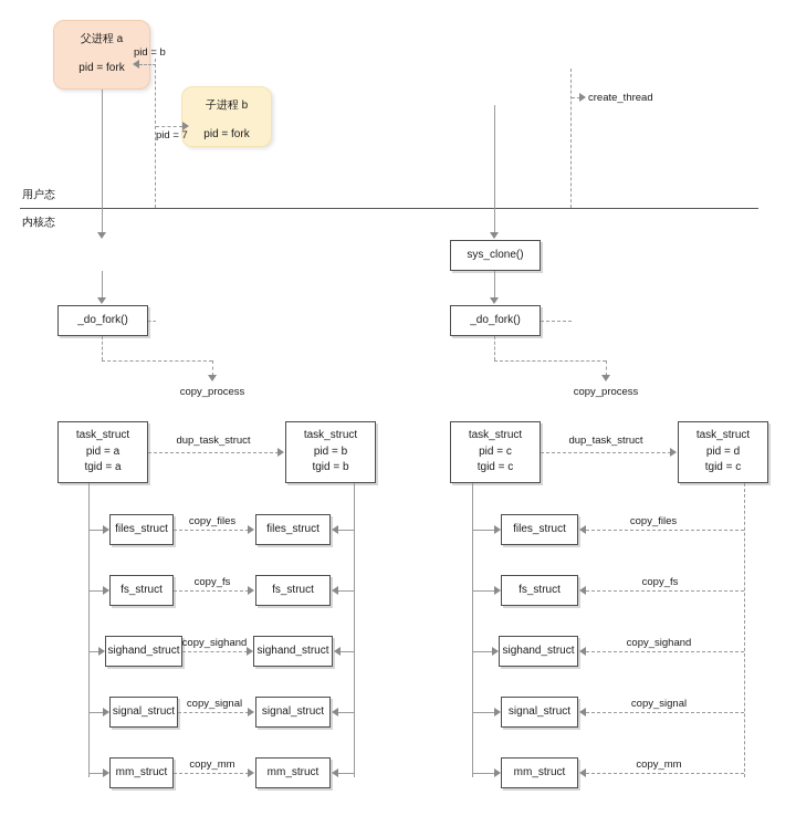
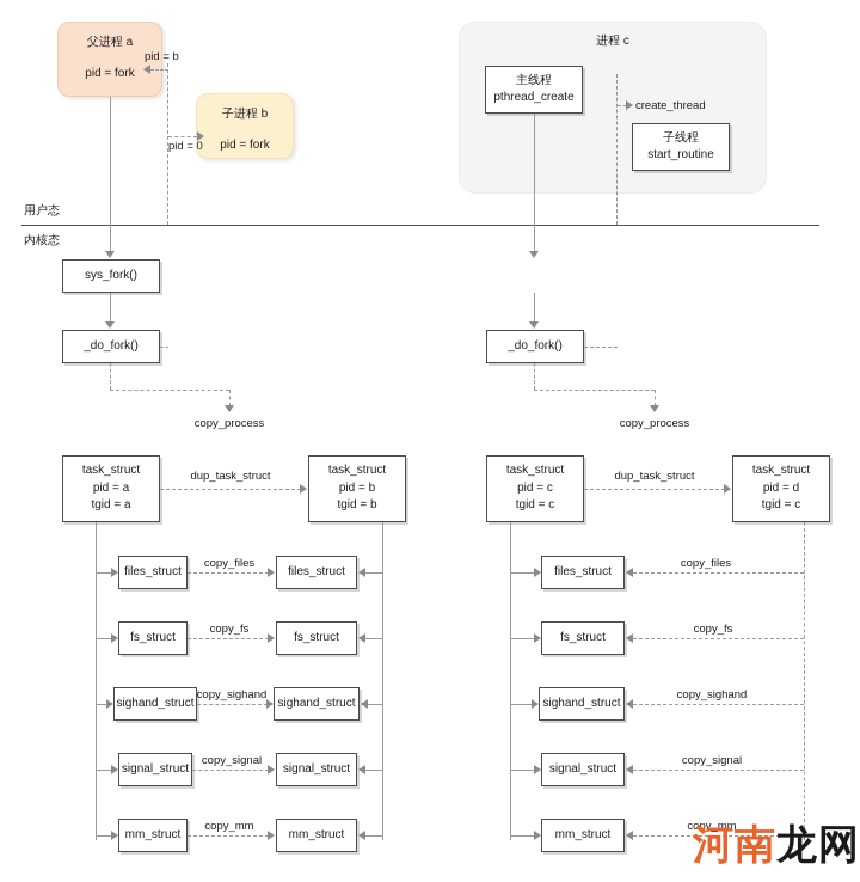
  父进程 a
  pid = fork
  子进程 b
  pid = fork
  pid = b
- pid = 7
+ pid = 0
+ 进程 c
+ 主线程
+ pthread_create
+ 子线程
+ start_routine
  create_thread
  用户态
  内核态
+ sys_fork()
  _do_fork()
  copy_process
  task_struct
  pid = a
  tgid = a
  task_struct
  pid = b
  tgid = b
  dup_task_struct
  files_struct
  copy_files
  files_struct
  fs_struct
  copy_fs
  fs_struct
  sighand_struct
  copy_sighand
  sighand_struct
  signal_struct
  copy_signal
  signal_struct
  mm_struct
  copy_mm
  mm_struct
- sys_clone()
  _do_fork()
  copy_process
  task_struct
  pid = c
  tgid = c
  task_struct
  pid = d
  tgid = c
  dup_task_struct
  files_struct
  copy_files
  fs_struct
  copy_fs
  sighand_struct
  copy_sighand
  signal_struct
  copy_signal
  mm_struct
  copy_mm
+ 河南龙网
